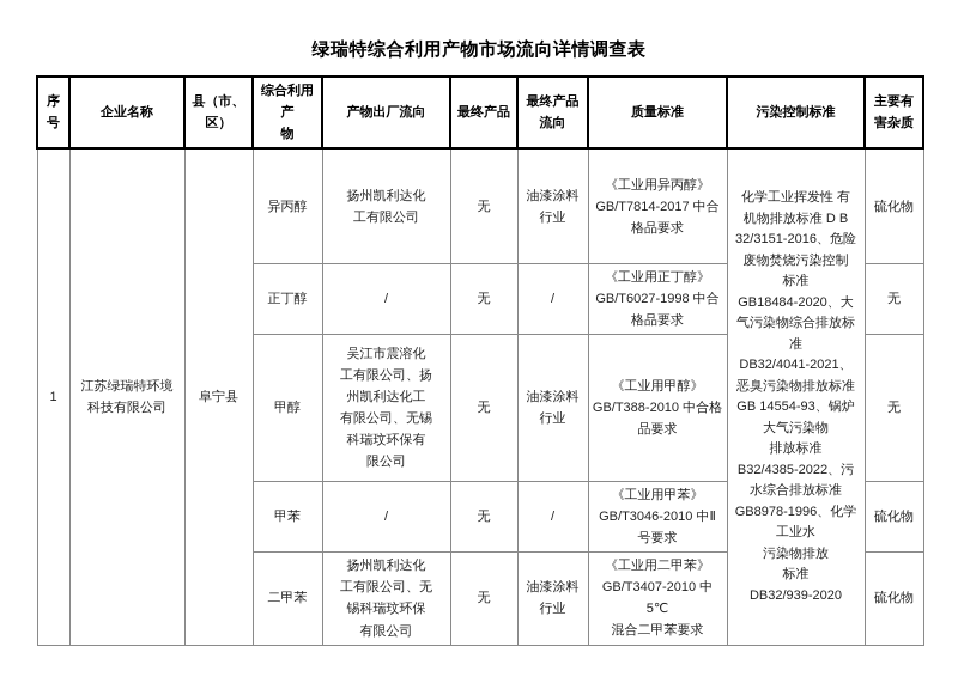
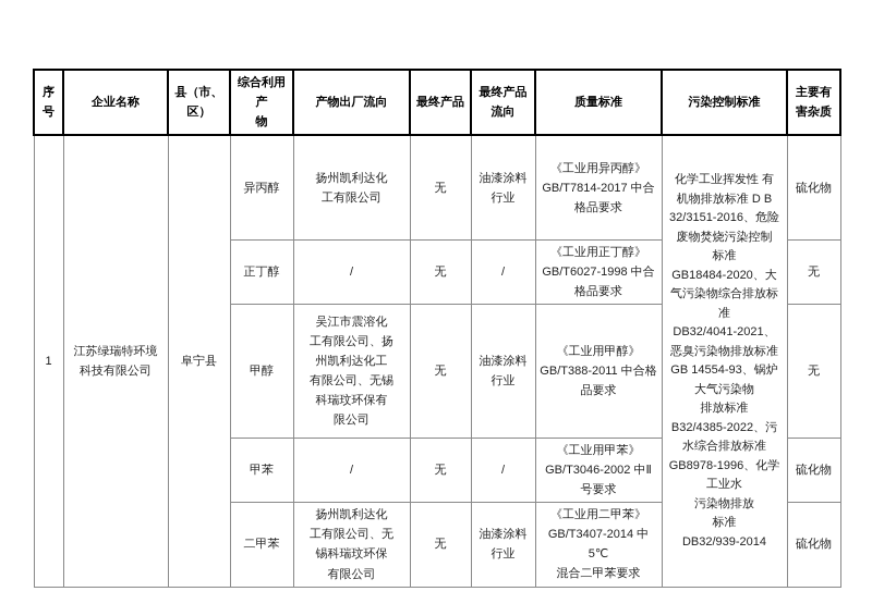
- 绿瑞特综合利用产物市场流向详情调查表
  序 号	企业名称	县（市、 区）	综合利用产 物	产物出厂流向	最终产品	最终产品 流向	质量标准	污染控制标准	主要有 害杂质
- 1	江苏绿瑞特环境 科技有限公司	阜宁县	异丙醇	扬州凯利达化 工有限公司	无	油漆涂料 行业	《工业用异丙醇》 GB/T7814-2017 中合 格品要求	化学工业挥发性 有 机物排放标准 D B 32/3151-2016、危险 废物焚烧污染控制 标准 GB18484-2020、大 气污染物综合排放标 准 DB32/4041-2021、 恶臭污染物排放标准 GB 14554-93、锅炉 大气污染物 排放标准 B32/4385-2022、污 水综合排放标准 GB8978-1996、化学 工业水 污染物排放 标准 DB32/939-2020	硫化物
+ 1	江苏绿瑞特环境 科技有限公司	阜宁县	异丙醇	扬州凯利达化 工有限公司	无	油漆涂料 行业	《工业用异丙醇》 GB/T7814-2017 中合 格品要求	化学工业挥发性 有 机物排放标准 D B 32/3151-2016、危险 废物焚烧污染控制 标准 GB18484-2020、大 气污染物综合排放标 准 DB32/4041-2021、 恶臭污染物排放标准 GB 14554-93、锅炉 大气污染物 排放标准 B32/4385-2022、污 水综合排放标准 GB8978-1996、化学 工业水 污染物排放 标准 DB32/939-2014	硫化物
  正丁醇	/	无	/	《工业用正丁醇》 GB/T6027-1998 中合 格品要求	无
- 甲醇	吴江市震溶化 工有限公司、扬 州凯利达化工 有限公司、无锡 科瑞玟环保有 限公司	无	油漆涂料 行业	《工业用甲醇》 GB/T388-2010 中合格 品要求	无
+ 甲醇	吴江市震溶化 工有限公司、扬 州凯利达化工 有限公司、无锡 科瑞玟环保有 限公司	无	油漆涂料 行业	《工业用甲醇》 GB/T388-2011 中合格 品要求	无
- 甲苯	/	无	/	《工业用甲苯》 GB/T3046-2010 中Ⅱ 号要求	硫化物
+ 甲苯	/	无	/	《工业用甲苯》 GB/T3046-2002 中Ⅱ 号要求	硫化物
- 二甲苯	扬州凯利达化 工有限公司、无 锡科瑞玟环保 有限公司	无	油漆涂料 行业	《工业用二甲苯》 GB/T3407-2010 中5℃ 混合二甲苯要求	硫化物
+ 二甲苯	扬州凯利达化 工有限公司、无 锡科瑞玟环保 有限公司	无	油漆涂料 行业	《工业用二甲苯》 GB/T3407-2014 中5℃ 混合二甲苯要求	硫化物
